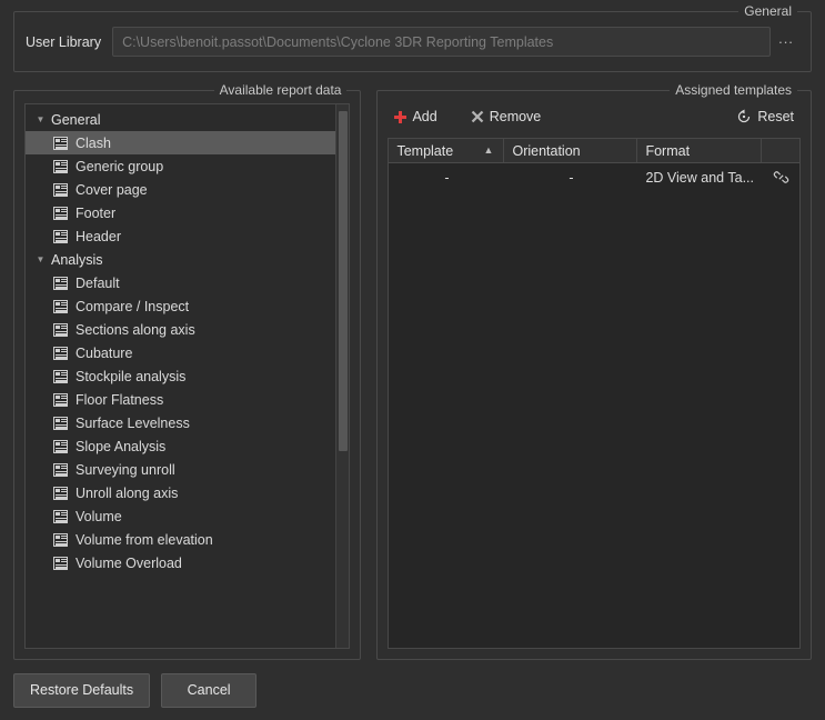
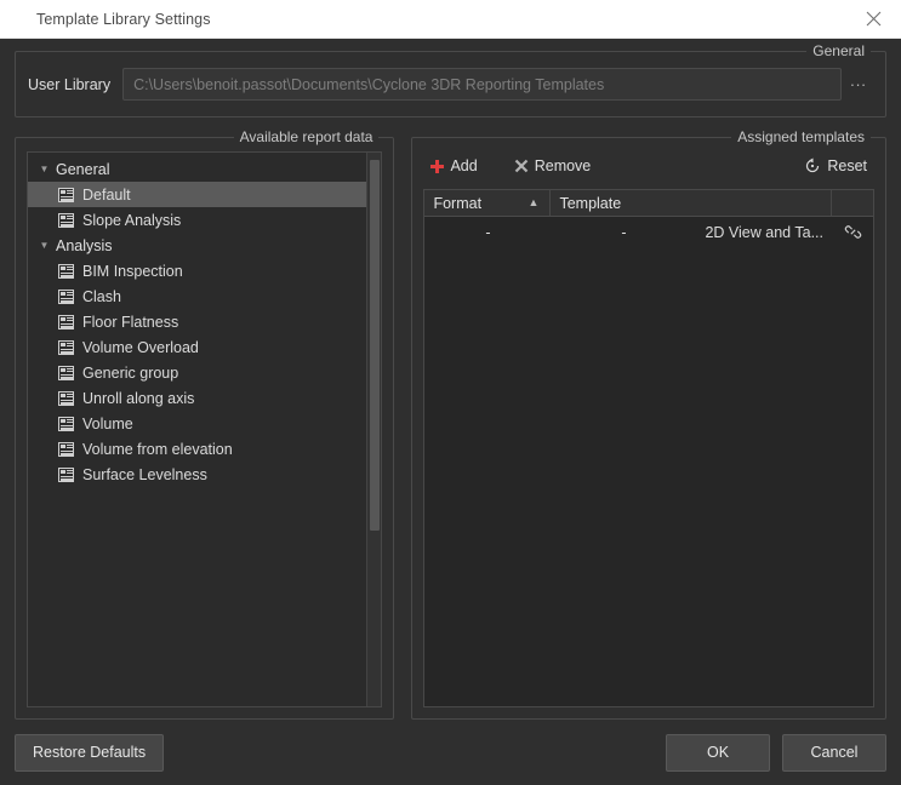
+ Template Library Settings
  General
  User Library
  C:\Users\benoit.passot\Documents\Cyclone 3DR Reporting Templates
  ...
  Available report data
  ▼
  General
- Clash
+ Default
- Generic group
+ Slope Analysis
- Cover page
- Footer
- Header
  ▼
  Analysis
+ BIM Inspection
- Default
+ Clash
- Compare / Inspect
- Sections along axis
- Cubature
- Stockpile analysis
  Floor Flatness
- Surface Levelness
+ Volume Overload
- Slope Analysis
+ Generic group
- Surveying unroll
  Unroll along axis
  Volume
  Volume from elevation
- Volume Overload
+ Surface Levelness
  Assigned templates
  Add
  Remove
  Reset
- Template
+ Format
  ▲
- Orientation
- Format
+ Template
  -
  -
  2D View and Ta...
  Restore Defaults
+ OK
  Cancel
